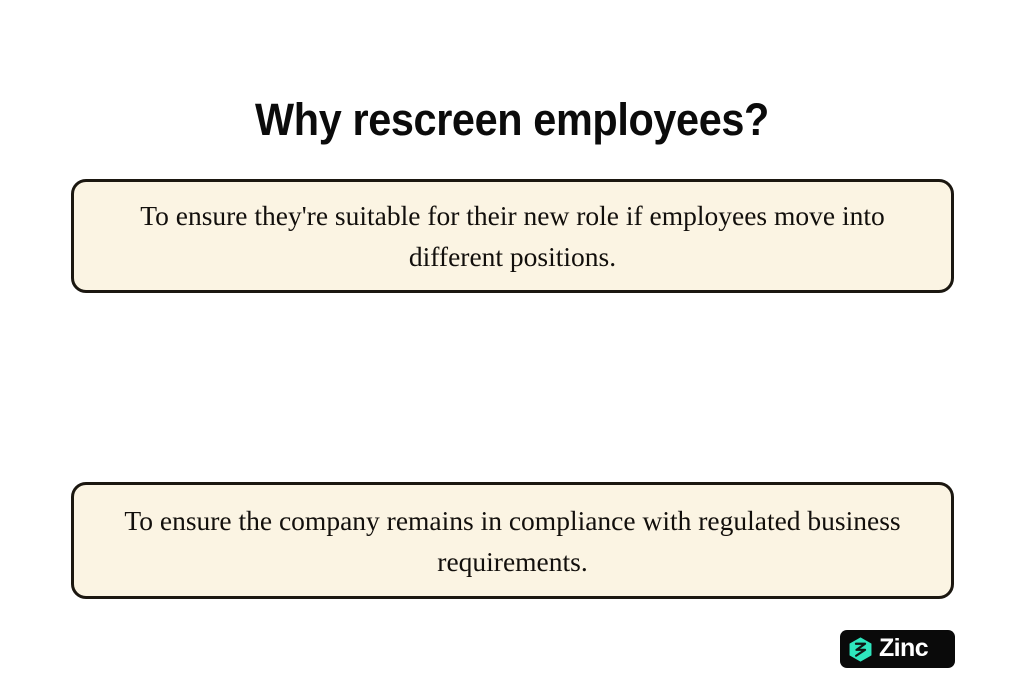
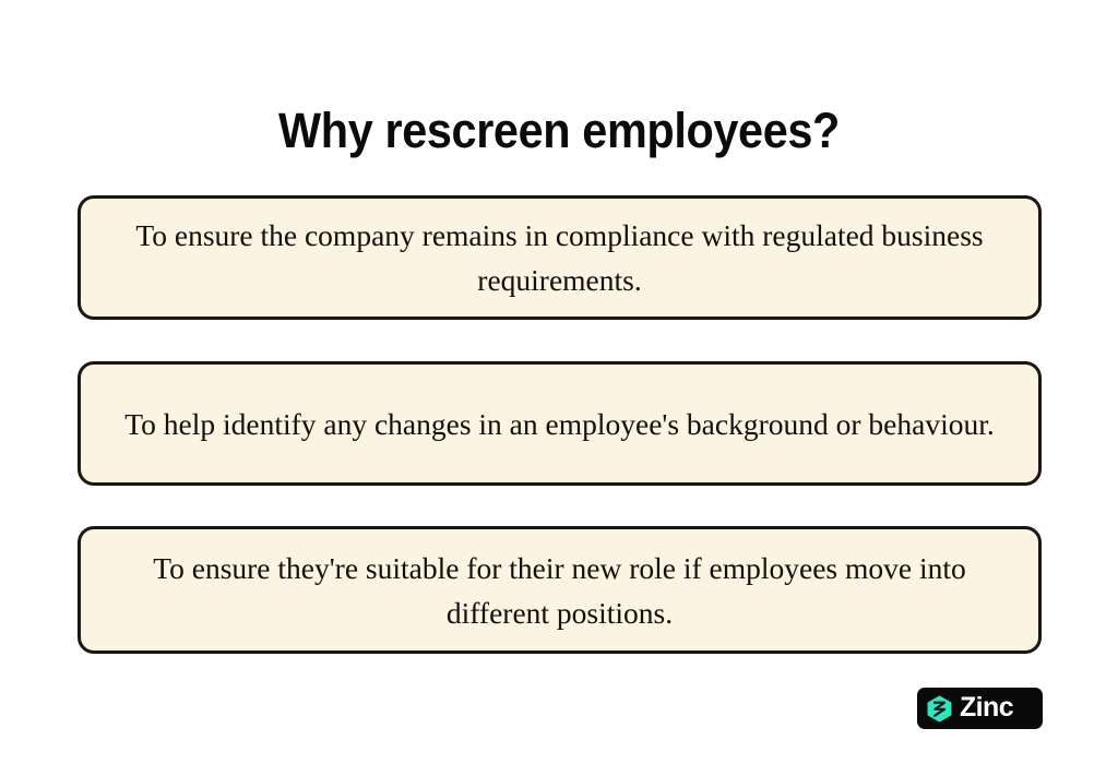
  Why rescreen employees?
- To ensure they're suitable for their new role if employees move into different positions.
+ To ensure the company remains in compliance with regulated business requirements.
+ To help identify any changes in an employee's background or behaviour.
- To ensure the company remains in compliance with regulated business requirements.
+ To ensure they're suitable for their new role if employees move into different positions.
  Zinc
